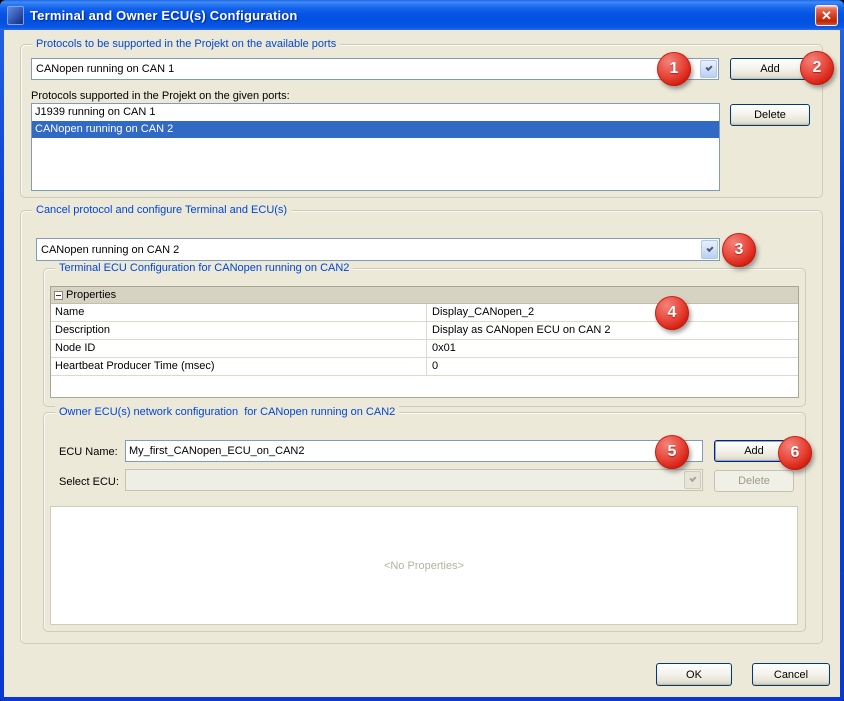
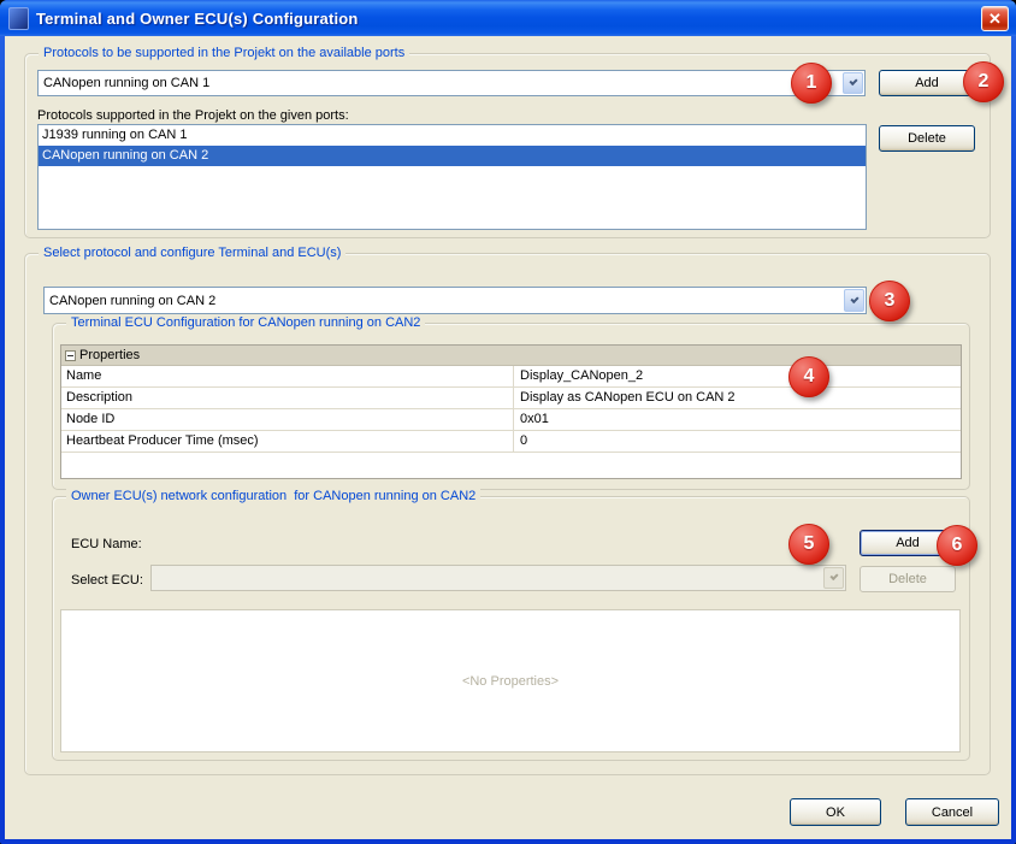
  Terminal and Owner ECU(s) Configuration
  ✕
  Protocols to be supported in the Projekt on the available ports
  CANopen running on CAN 1
  Add
  Protocols supported in the Projekt on the given ports:
  J1939 running on CAN 1
  CANopen running on CAN 2
  Delete
- Cancel protocol and configure Terminal and ECU(s)
+ Select protocol and configure Terminal and ECU(s)
  CANopen running on CAN 2
  Terminal ECU Configuration for CANopen running on CAN2
  Properties
  Name
  Display_CANopen_2
  Description
  Display as CANopen ECU on CAN 2
  Node ID
  0x01
  Heartbeat Producer Time (msec)
  0
  Owner ECU(s) network configuration for CANopen running on CAN2
  ECU Name:
- My_first_CANopen_ECU_on_CAN2
  Add
  Select ECU:
  Delete
  <No Properties>
  OK
  Cancel
  1
  2
  3
  4
  5
  6
